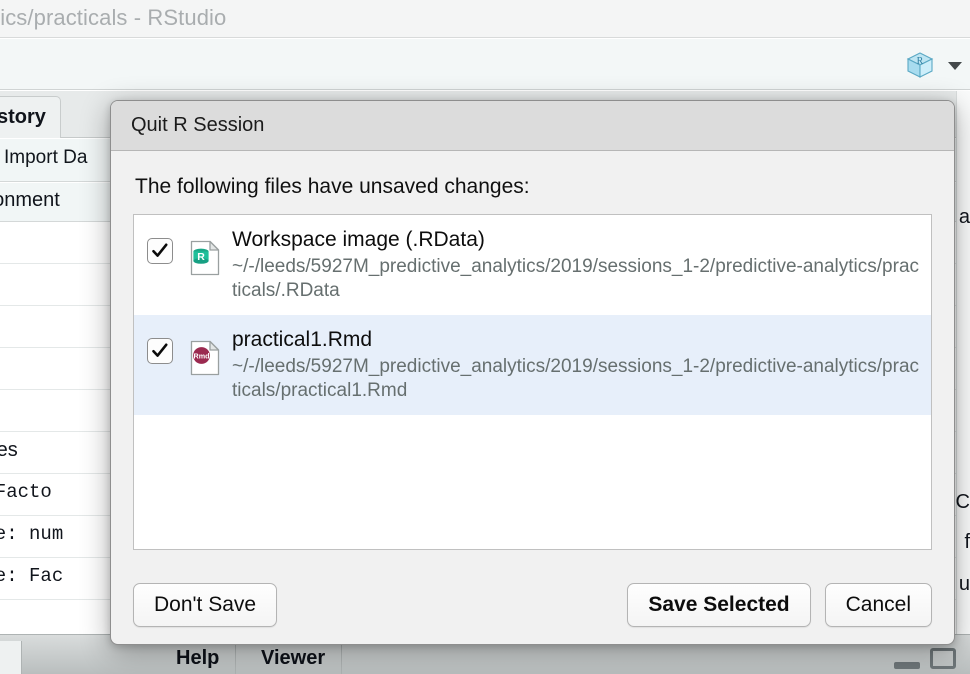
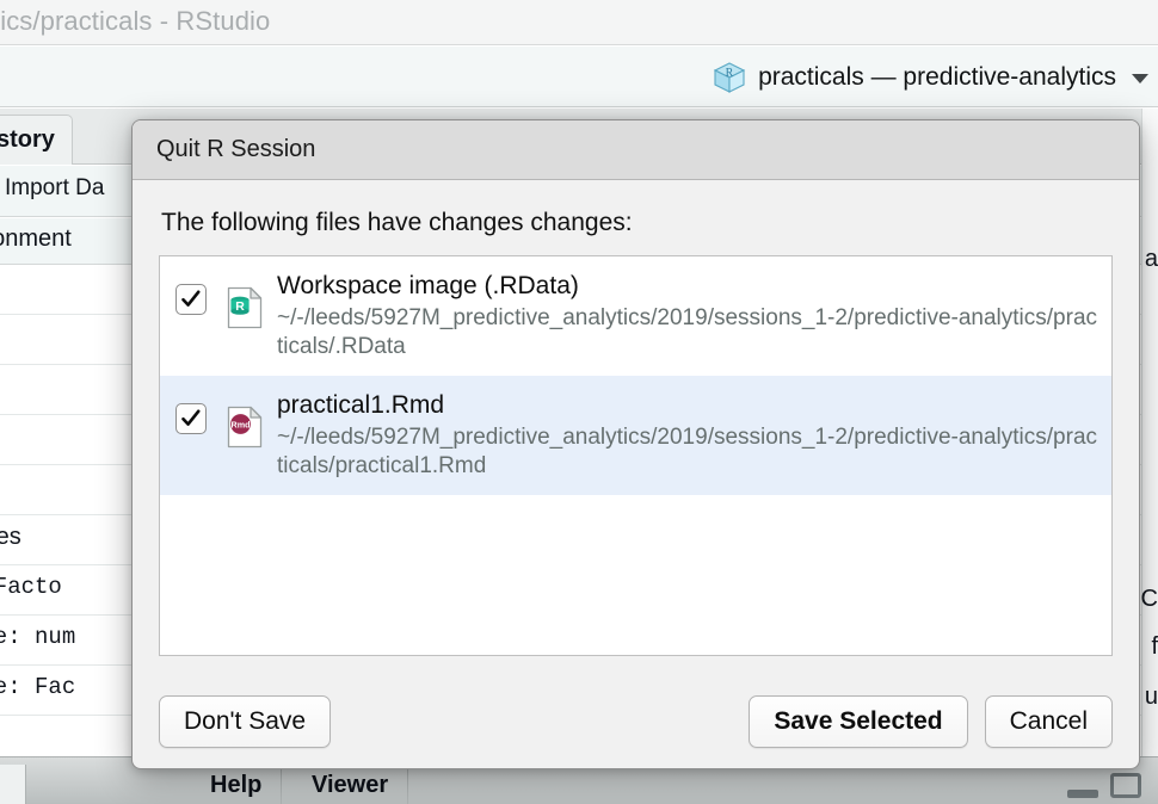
  ics/practicals - RStudio
  R
+ practicals — predictive-analytics
  story
  Import Da
  Facto
  e: num
  e: Fac
  a
  C
  f
  u
  Help
  Viewer
  Quit R Session
- The following files have unsaved changes:
+ The following files have changes changes:
  R
  Workspace image (.RData)
  ~/-/leeds/5927M_predictive_analytics/2019/sessions_1-2/predictive-analytics/practicals/.RData
  Rmd
  practical1.Rmd
  ~/-/leeds/5927M_predictive_analytics/2019/sessions_1-2/predictive-analytics/practicals/practical1.Rmd
  Don't Save
  Save Selected
  Cancel
